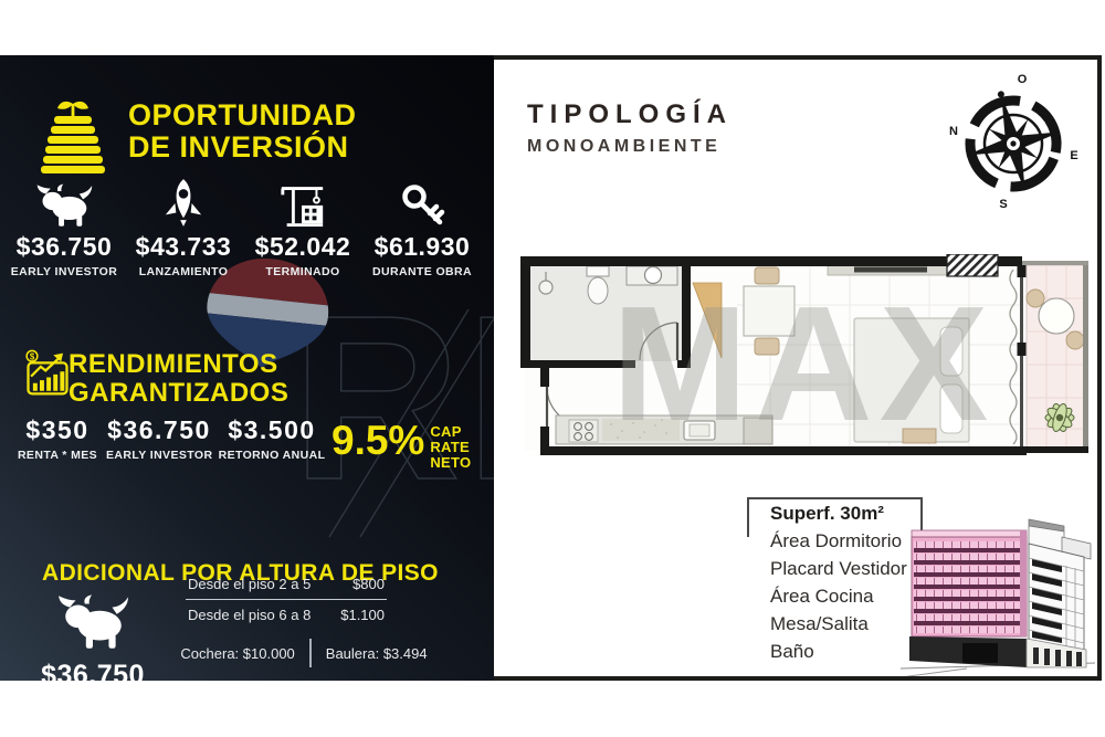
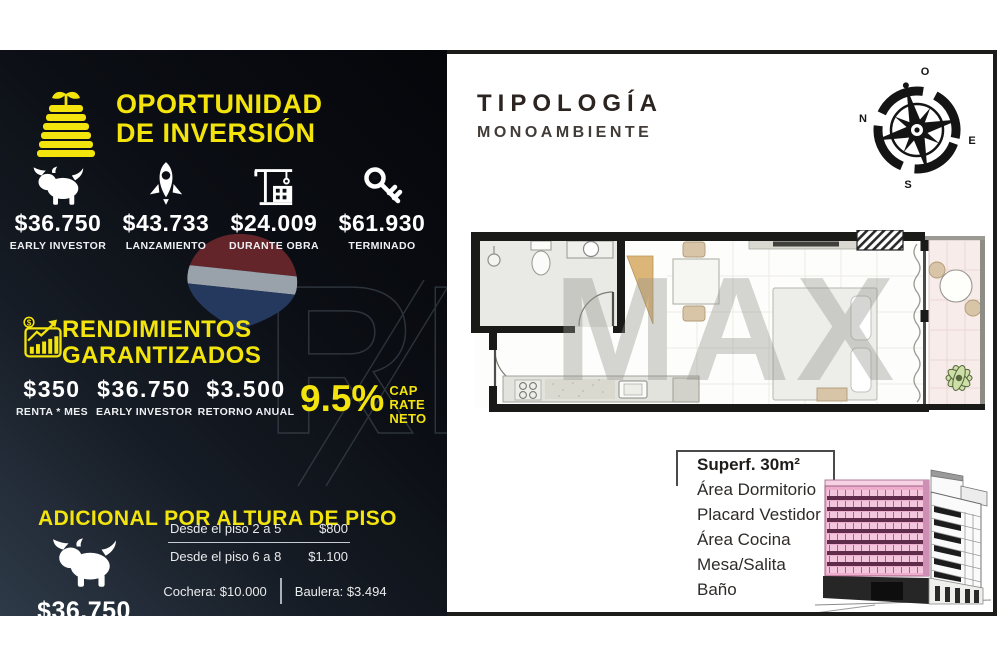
  OPORTUNIDAD
  DE INVERSIÓN
  $36.750
  EARLY INVESTOR
  $43.733
  LANZAMIENTO
- $52.042
+ $24.009
- TERMINADO
+ DURANTE OBRA
  $61.930
- DURANTE OBRA
+ TERMINADO
  $
  RENDIMIENTOS
  GARANTIZADOS
  $350
  RENTA * MES
  $36.750
  EARLY INVESTOR
  $3.500
  RETORNO ANUAL
  9.5%
  CAP RATE
  NETO
  ADICIONAL POR ALTURA DE PISO
  $36.750
  Desde el piso 2 a 5
  $800
  Desde el piso 6 a 8
  $1.100
  Cochera: $10.000
  Baulera: $3.494
  TIPOLOGÍA
  MONOAMBIENTE
  O
  N
  E
  S
  MAX
  Superf. 30m²
  Área Dormitorio
  Placard Vestidor
  Área Cocina
  Mesa/Salita
  Baño
